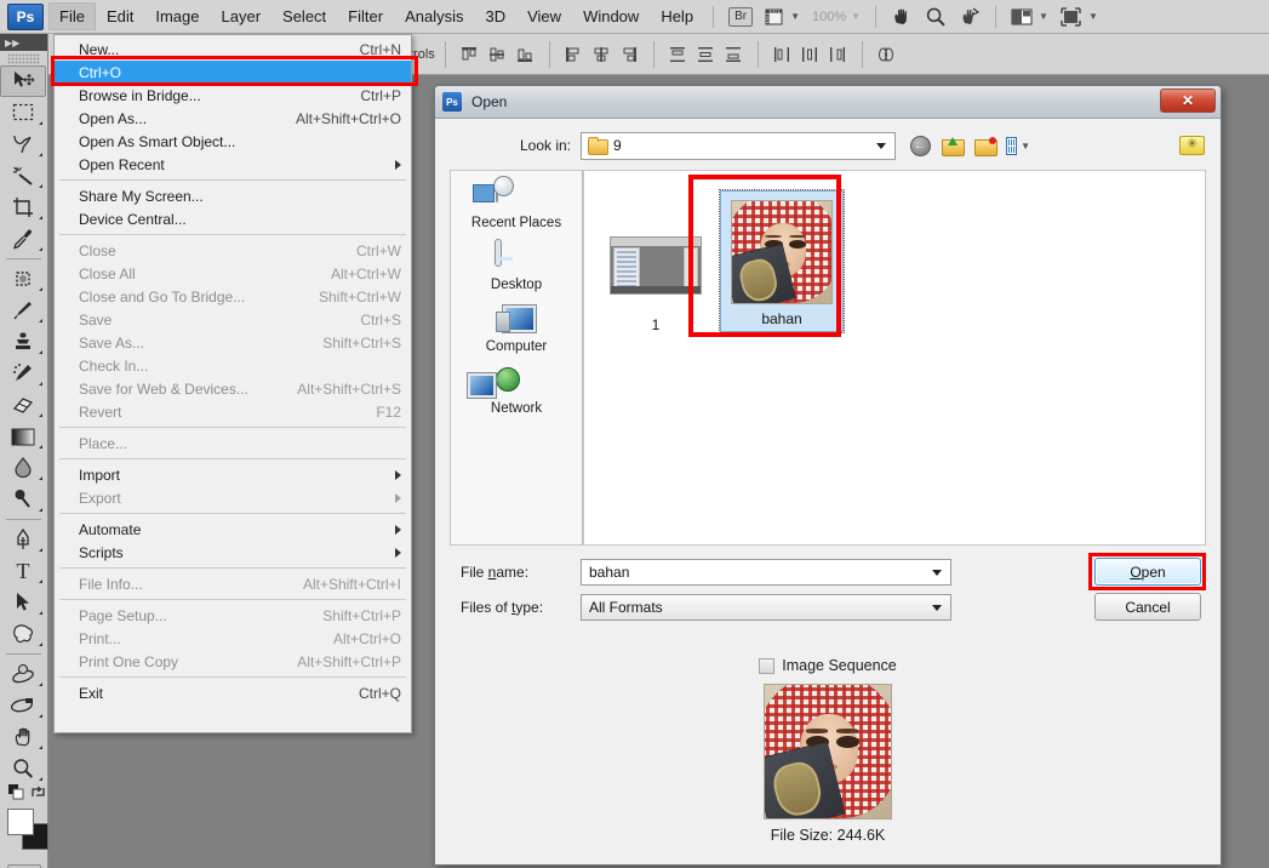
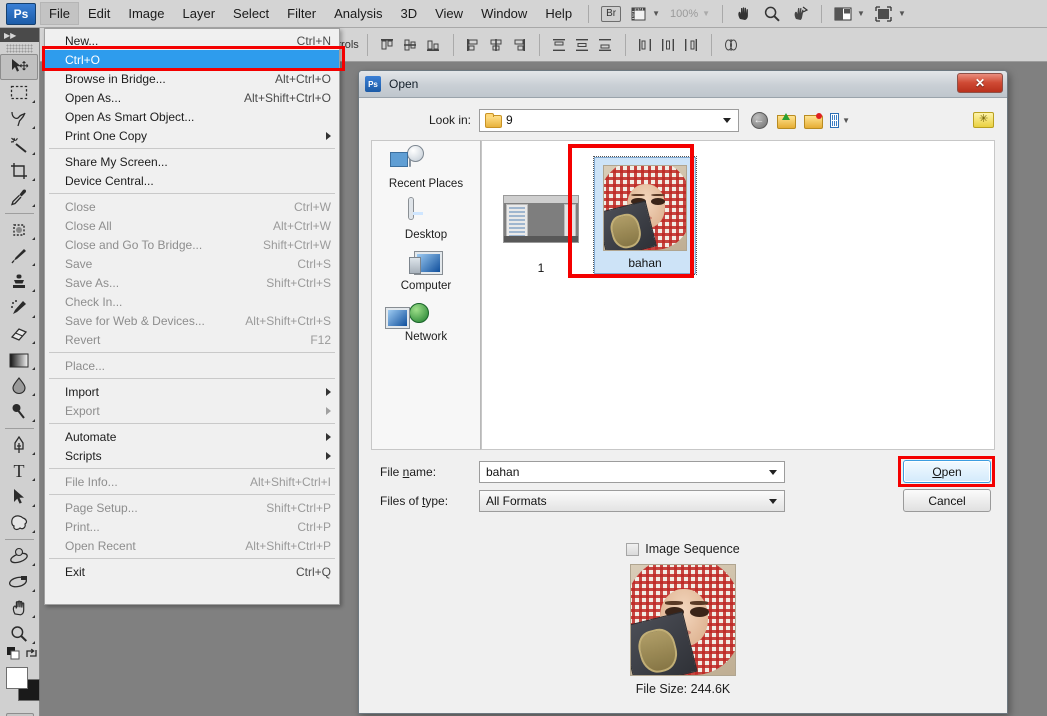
  rols
  Ps
  File
  Edit
  Image
  Layer
  Select
  Filter
  Analysis
  3D
  View
  Window
  Help
  Br
  ▼
  100%
  ▼
  ▼
  ▼
  ▶▶
  T
  New...
  Ctrl+N
  Ctrl+O
  Browse in Bridge...
- Ctrl+P
+ Alt+Ctrl+O
  Open As...
  Alt+Shift+Ctrl+O
  Open As Smart Object...
- Open Recent
+ Print One Copy
  Share My Screen...
  Device Central...
  Close
  Ctrl+W
  Close All
  Alt+Ctrl+W
  Close and Go To Bridge...
  Shift+Ctrl+W
  Save
  Ctrl+S
  Save As...
  Shift+Ctrl+S
  Check In...
  Save for Web & Devices...
  Alt+Shift+Ctrl+S
  Revert
  F12
  Place...
  Import
  Export
  Automate
  Scripts
  File Info...
  Alt+Shift+Ctrl+I
  Page Setup...
  Shift+Ctrl+P
  Print...
- Alt+Ctrl+O
+ Ctrl+P
- Print One Copy
+ Open Recent
  Alt+Shift+Ctrl+P
  Exit
  Ctrl+Q
  Ps
  Open
  ✕
  Look in:
  9
  ←
  ▼
  ✳
  Recent Places
  Desktop
  Computer
  Network
  1
  bahan
  File name:
  bahan
  Files of type:
  All Formats
  Open
  Cancel
  Image Sequence
  File Size: 244.6K
